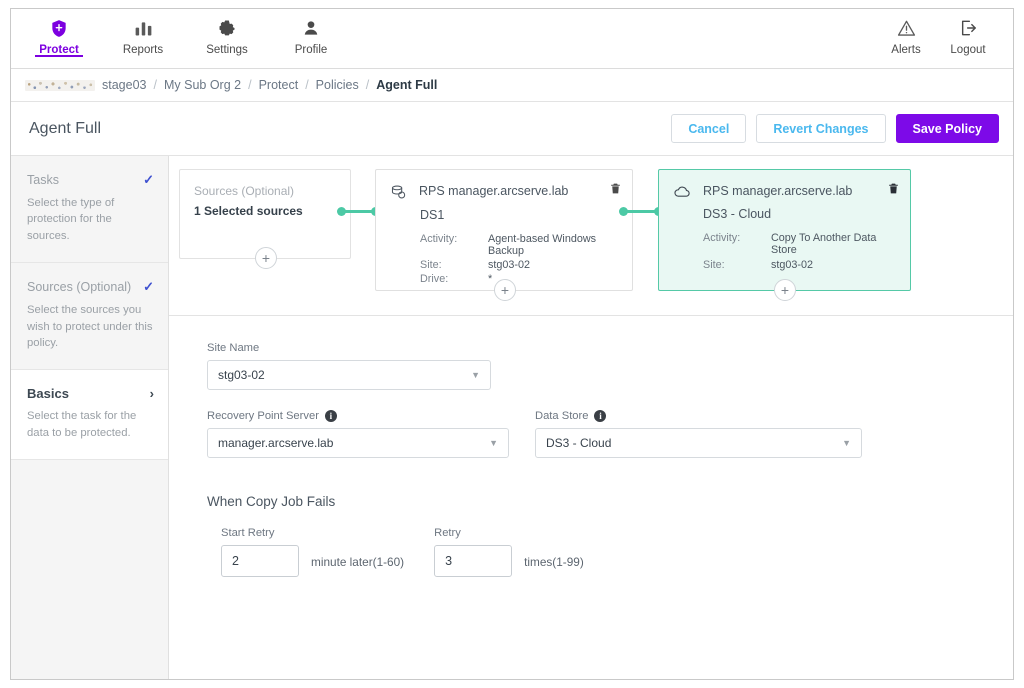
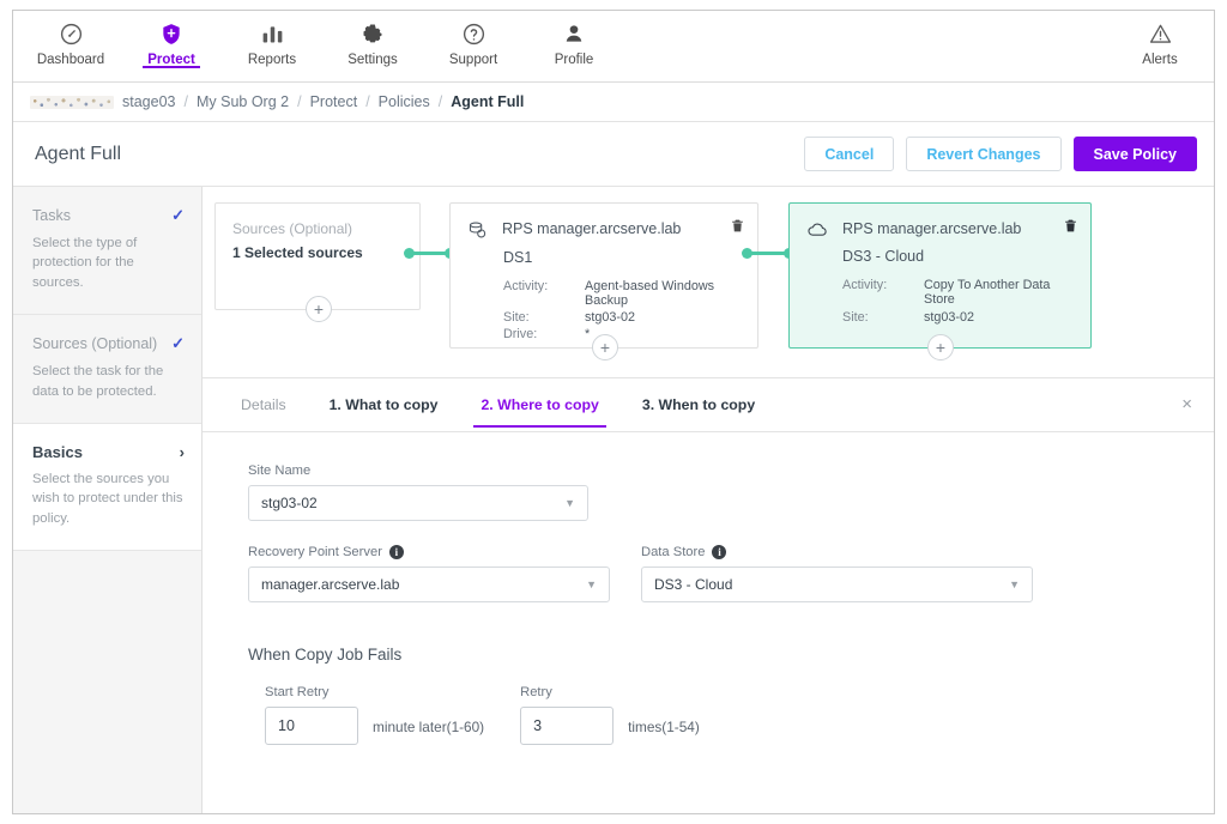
+ Dashboard
  Protect
  Reports
  Settings
+ Support
  Profile
  Alerts
- Logout
  stage03
  /
  My Sub Org 2
  /
  Protect
  /
  Policies
  /
  Agent Full
  Agent Full
  Cancel
  Revert Changes
  Save Policy
  Tasks
  ✓
  Select the type of protection for the sources.
  Sources (Optional)
  ✓
- Select the sources you wish to protect under this policy.
+ Select the task for the data to be protected.
  Basics
  ›
- Select the task for the data to be protected.
+ Select the sources you wish to protect under this policy.
  Sources (Optional)
  1 Selected sources
  +
  RPS manager.arcserve.lab
  DS1
  Activity:
  Agent-based Windows Backup
  Site:
  stg03-02
  Drive:
  *
  +
  RPS manager.arcserve.lab
  DS3 - Cloud
  Activity:
  Copy To Another Data Store
  Site:
  stg03-02
  +
+ Details
+ 1. What to copy
+ 2. Where to copy
+ 3. When to copy
+ ×
  Site Name
  stg03-02
  ▼
  Recovery Point Server
  i
  manager.arcserve.lab
  ▼
  Data Store
  i
  DS3 - Cloud
  ▼
  When Copy Job Fails
  Start Retry
- 2
+ 10
  minute later(1-60)
  Retry
  3
- times(1-99)
+ times(1-54)
